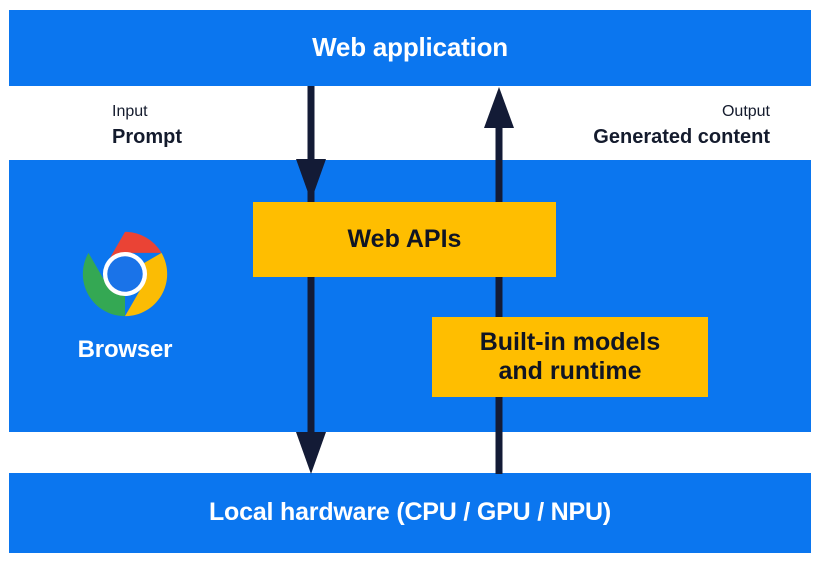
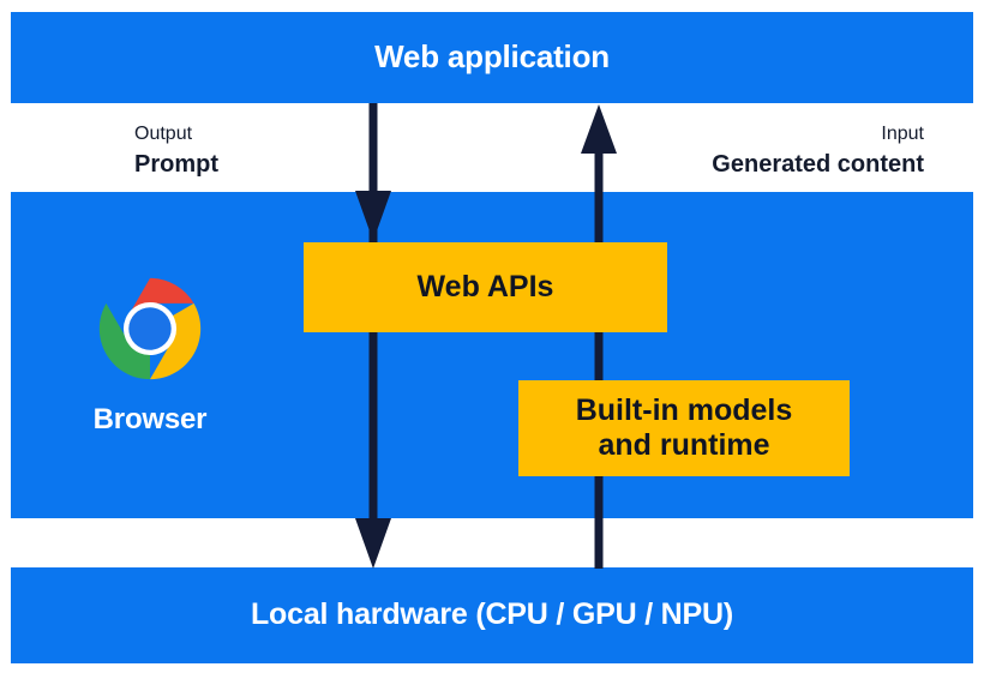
  Web application
  Local hardware (CPU / GPU / NPU)
  Web APIs
  Built-in models
  and runtime
- Input
+ Output
  Prompt
- Output
+ Input
  Generated content
  Browser
